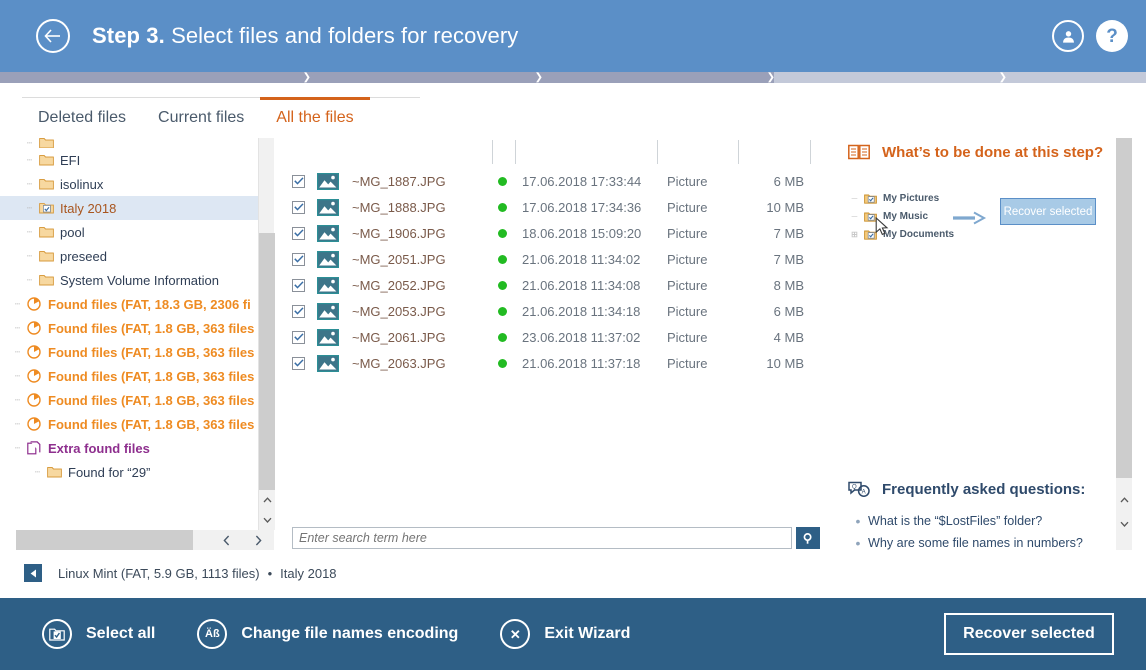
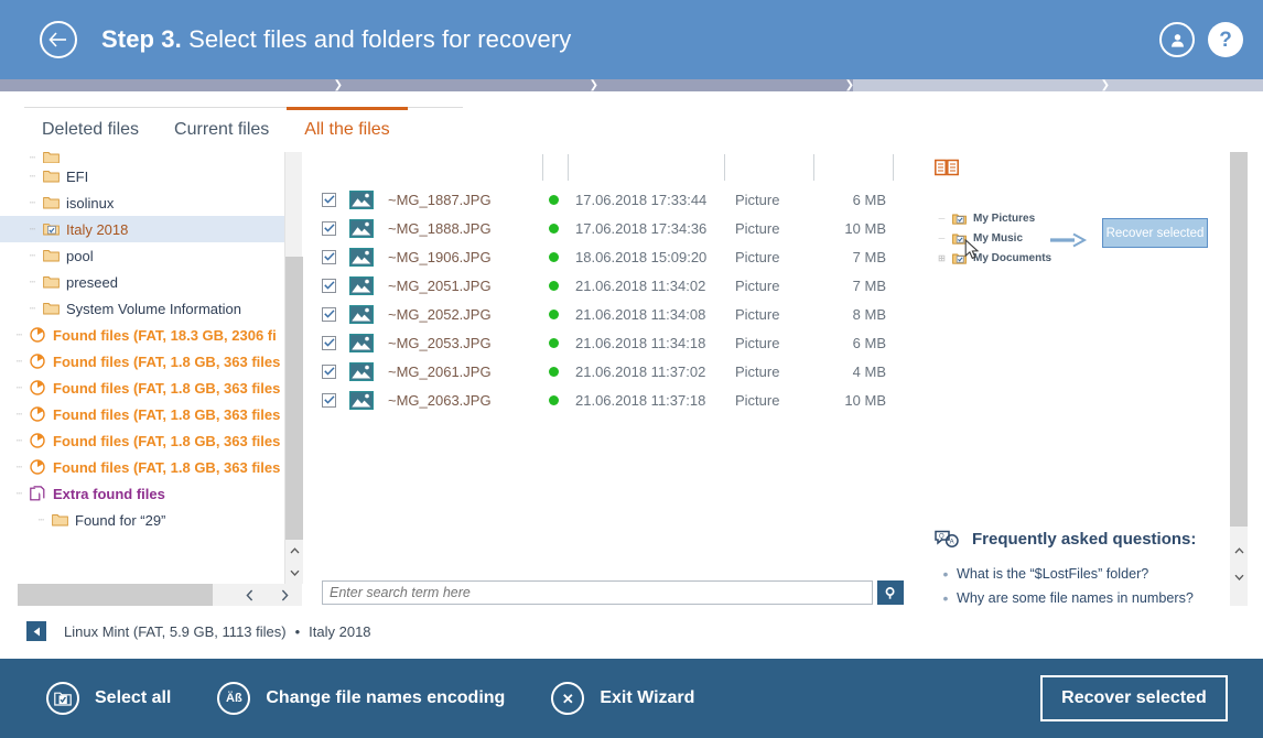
  Step 3. Select files and folders for recovery
  ?
  ❯
  ❯
  ❯
  ❯
  Deleted files
  Current files
  All the files
  ┄
  ┄
  EFI
  ┄
  isolinux
  ┄
  Italy 2018
  ┄
  pool
  ┄
  preseed
  ┄
  System Volume Information
  ┄
  Found files (FAT, 18.3 GB, 2306 fi
  ┄
  Found files (FAT, 1.8 GB, 363 files
  ┄
  Found files (FAT, 1.8 GB, 363 files
  ┄
  Found files (FAT, 1.8 GB, 363 files
  ┄
  Found files (FAT, 1.8 GB, 363 files
  ┄
  Found files (FAT, 1.8 GB, 363 files
  ┄
  Extra found files
  ┄
  Found for “29”
  ~MG_1887.JPG
  17.06.2018 17:33:44
  Picture
  6 MB
  ~MG_1888.JPG
  17.06.2018 17:34:36
  Picture
  10 MB
  ~MG_1906.JPG
  18.06.2018 15:09:20
  Picture
  7 MB
  ~MG_2051.JPG
  21.06.2018 11:34:02
  Picture
  7 MB
  ~MG_2052.JPG
  21.06.2018 11:34:08
  Picture
  8 MB
  ~MG_2053.JPG
  21.06.2018 11:34:18
  Picture
  6 MB
  ~MG_2061.JPG
- 23.06.2018 11:37:02
+ 21.06.2018 11:37:02
  Picture
  4 MB
  ~MG_2063.JPG
  21.06.2018 11:37:18
  Picture
  10 MB
  Enter search term here
- What’s to be done at this step?
  ─
  My Pictures
  ─
  My Music
  ⊞
  My Documents
  Recover selected
  Frequently asked questions:
  •
  What is the “$LostFiles” folder?
  •
  Why are some file names in numbers?
  Linux Mint (FAT, 5.9 GB, 1113 files)
  •
  Italy 2018
  Select all
  Äß
  Change file names encoding
  ✕
  Exit Wizard
  Recover selected
